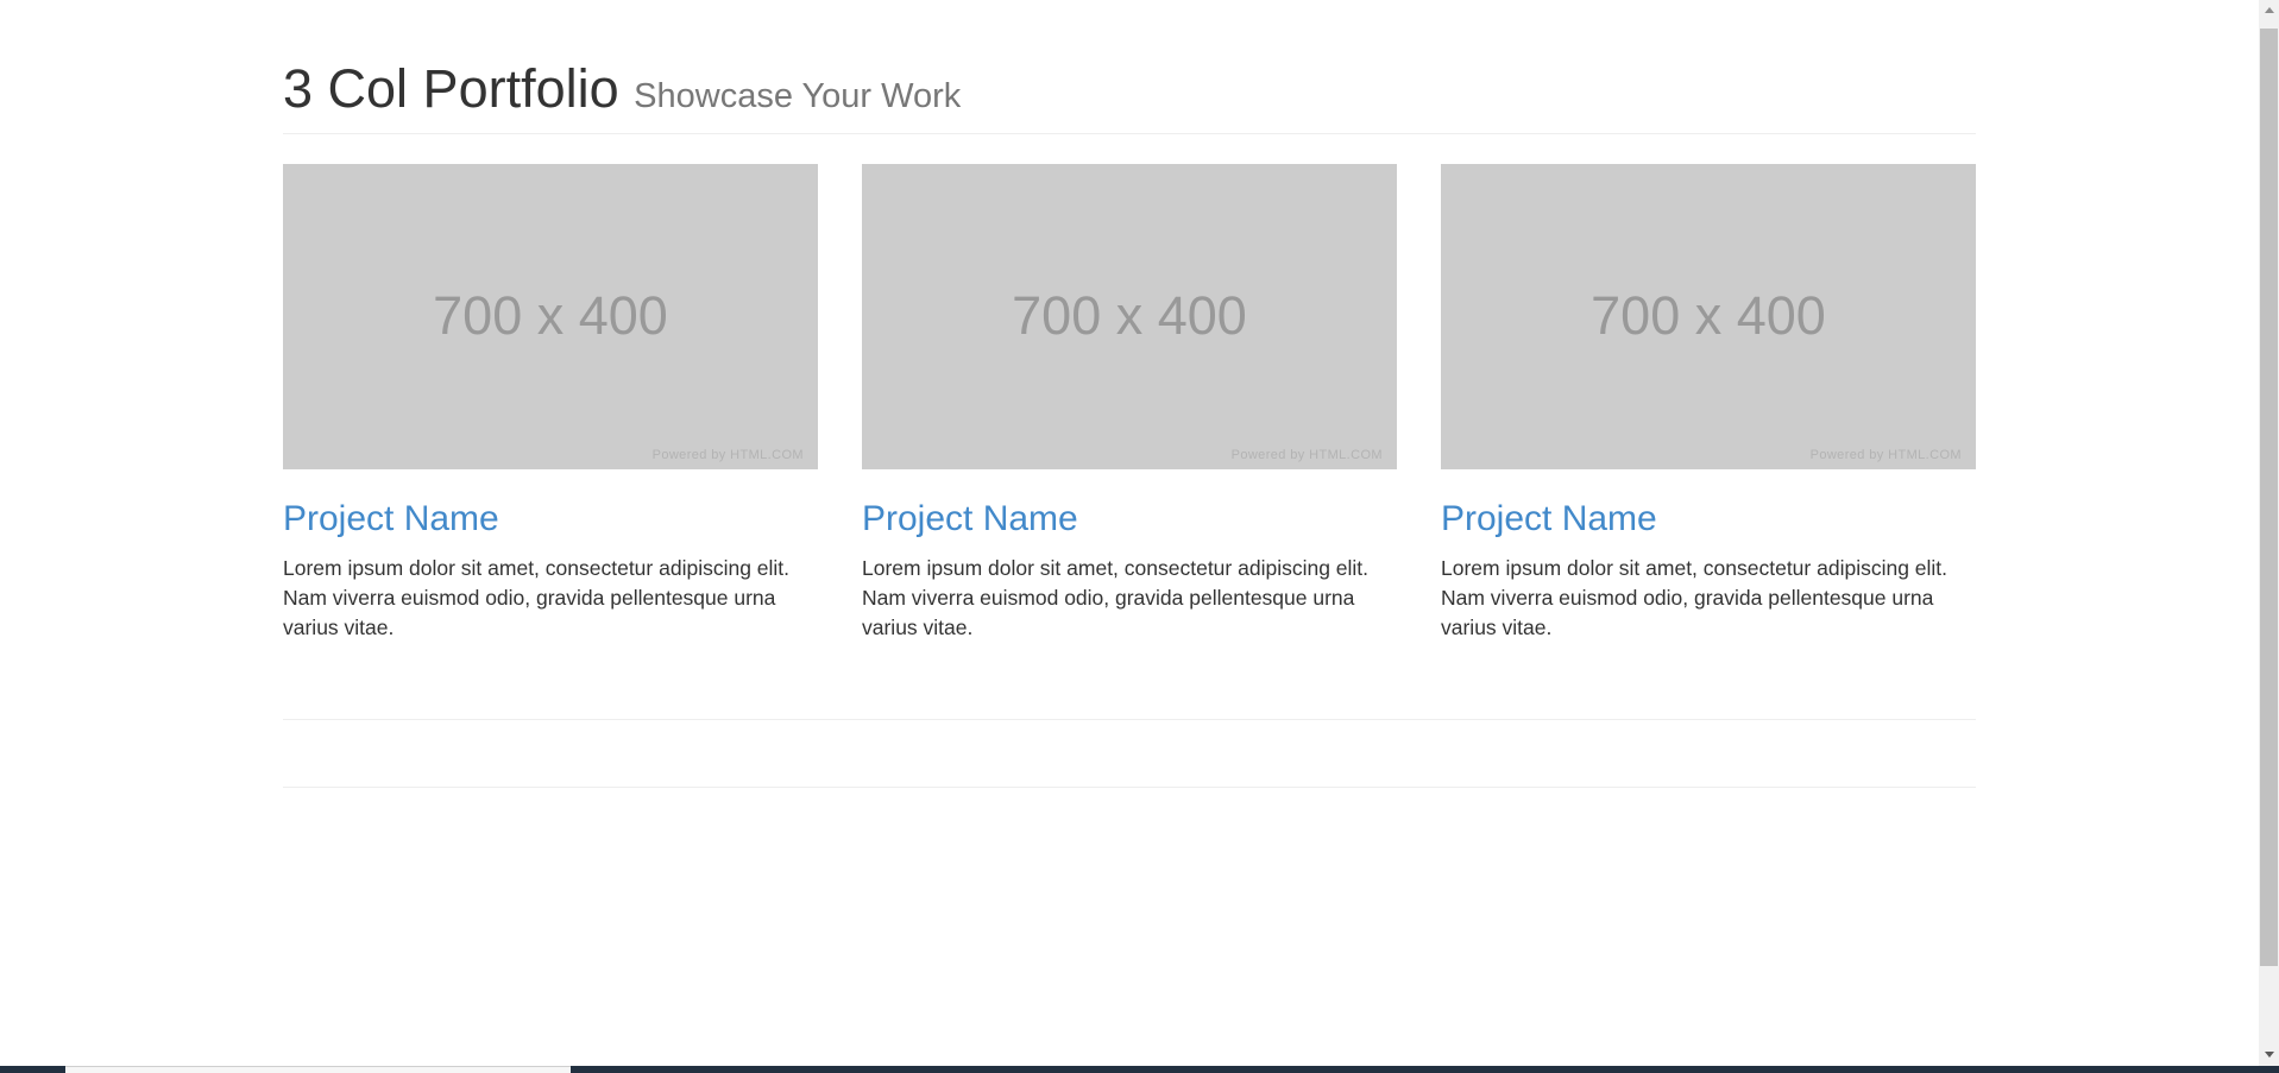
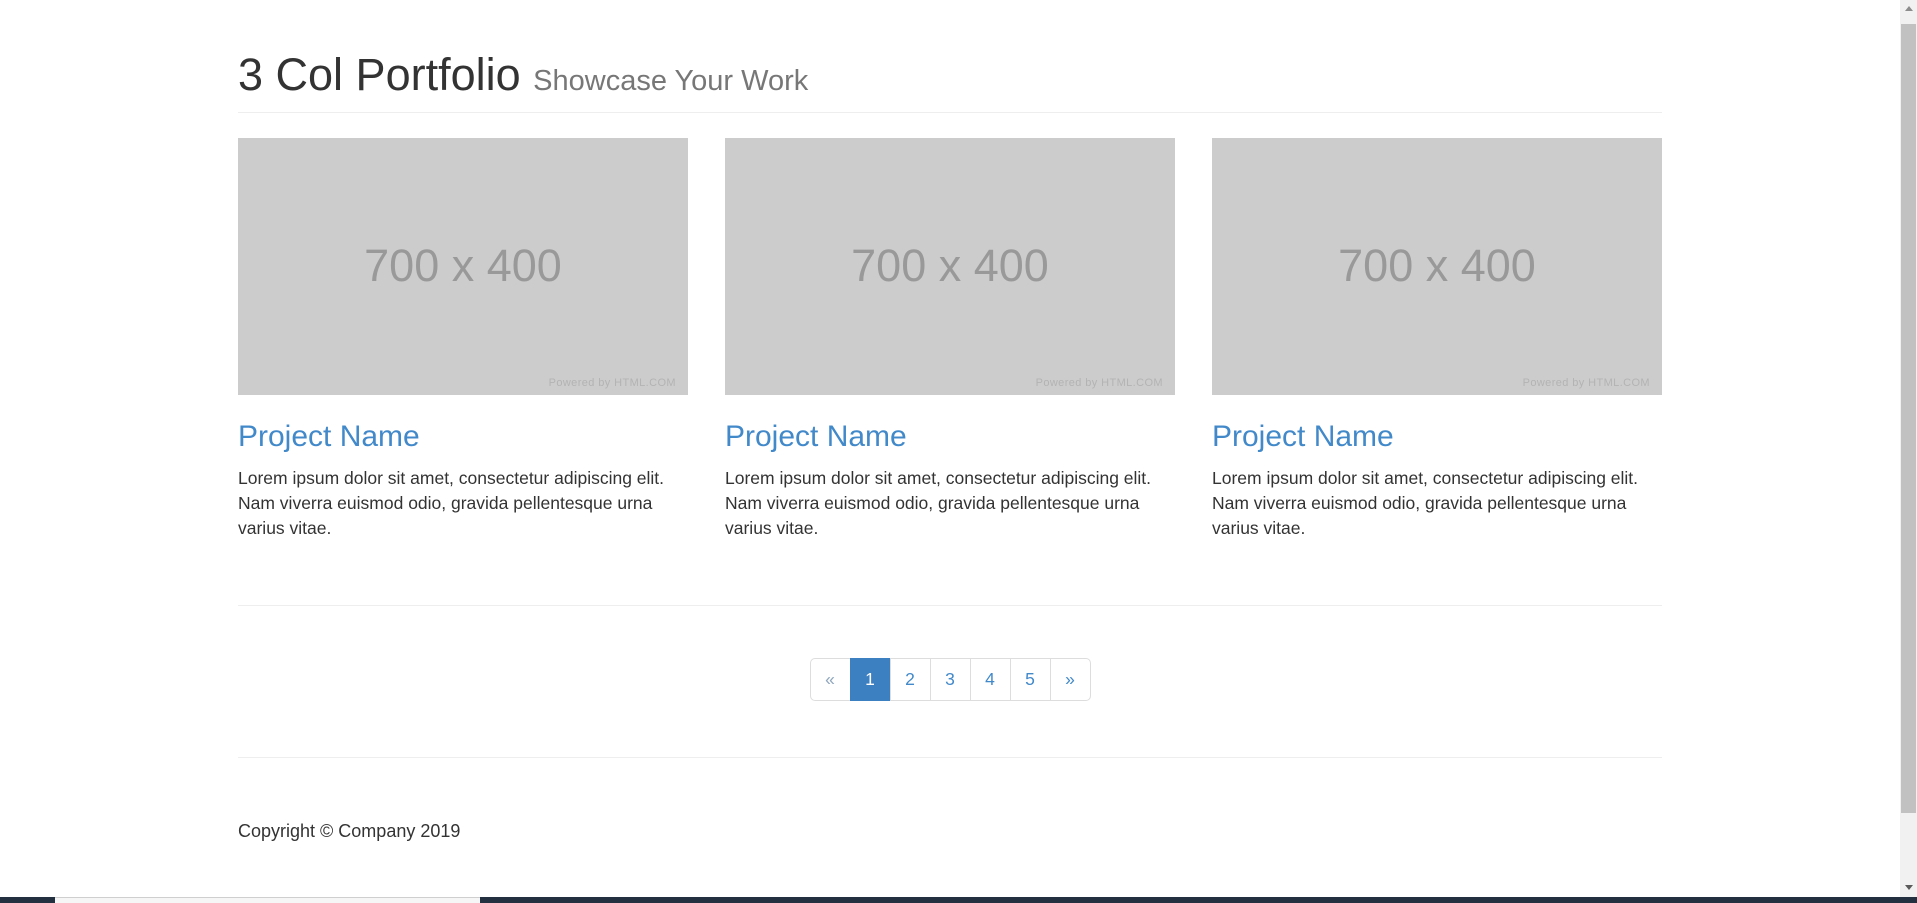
  3 Col Portfolio Showcase Your Work
  700 x 400
  Powered by HTML.COM
  Project Name
  Lorem ipsum dolor sit amet, consectetur adipiscing elit.
  Nam viverra euismod odio, gravida pellentesque urna
  varius vitae.
  700 x 400
  Powered by HTML.COM
  Project Name
  Lorem ipsum dolor sit amet, consectetur adipiscing elit.
  Nam viverra euismod odio, gravida pellentesque urna
  varius vitae.
  700 x 400
  Powered by HTML.COM
  Project Name
  Lorem ipsum dolor sit amet, consectetur adipiscing elit.
  Nam viverra euismod odio, gravida pellentesque urna
  varius vitae.
+ «
+ 1
+ 2
+ 3
+ 4
+ 5
+ »
+ Copyright © Company 2019
